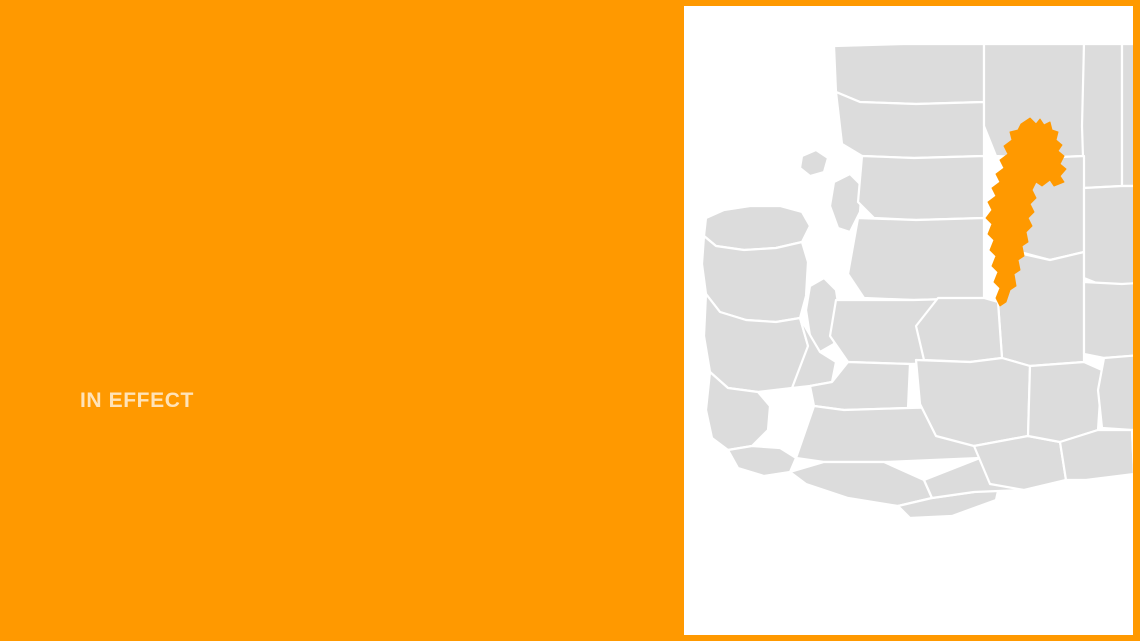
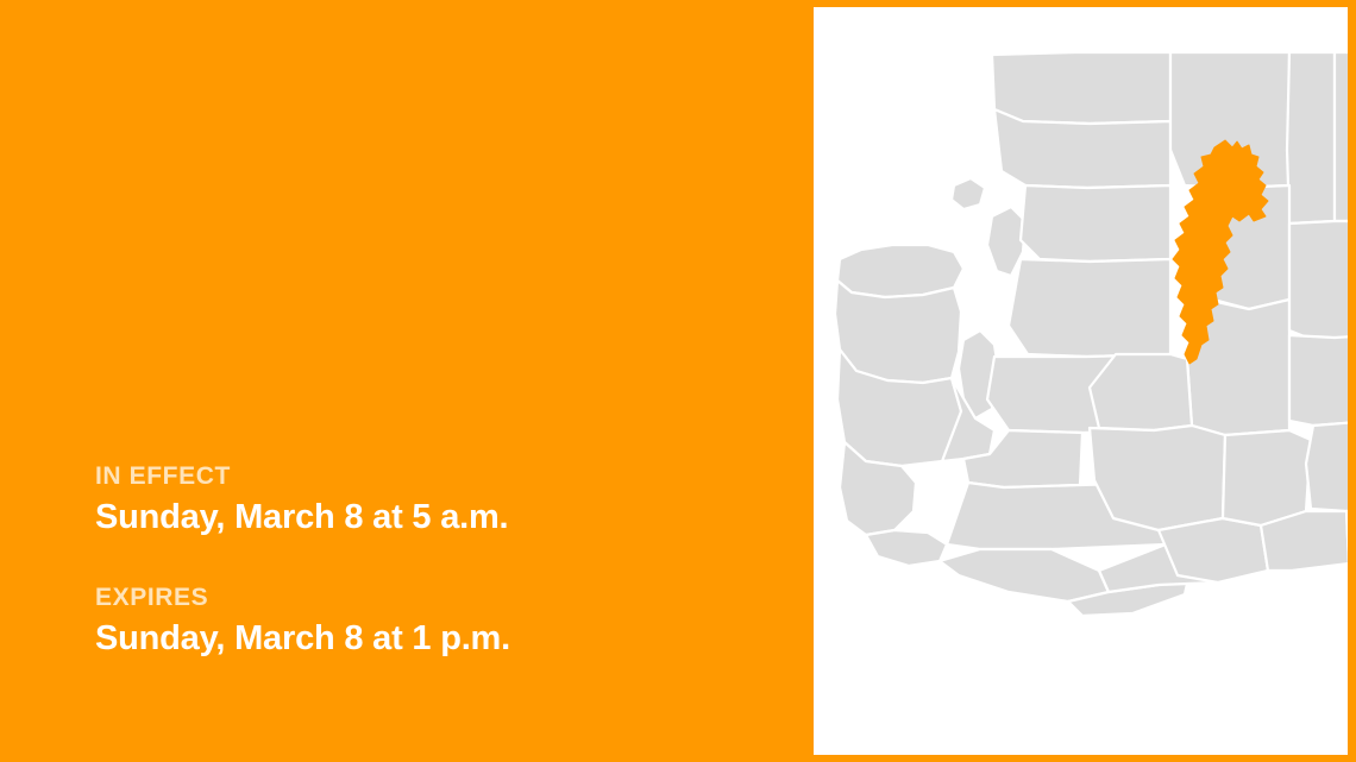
  IN EFFECT
+ Sunday, March 8 at 5 a.m.
+ EXPIRES
+ Sunday, March 8 at 1 p.m.
